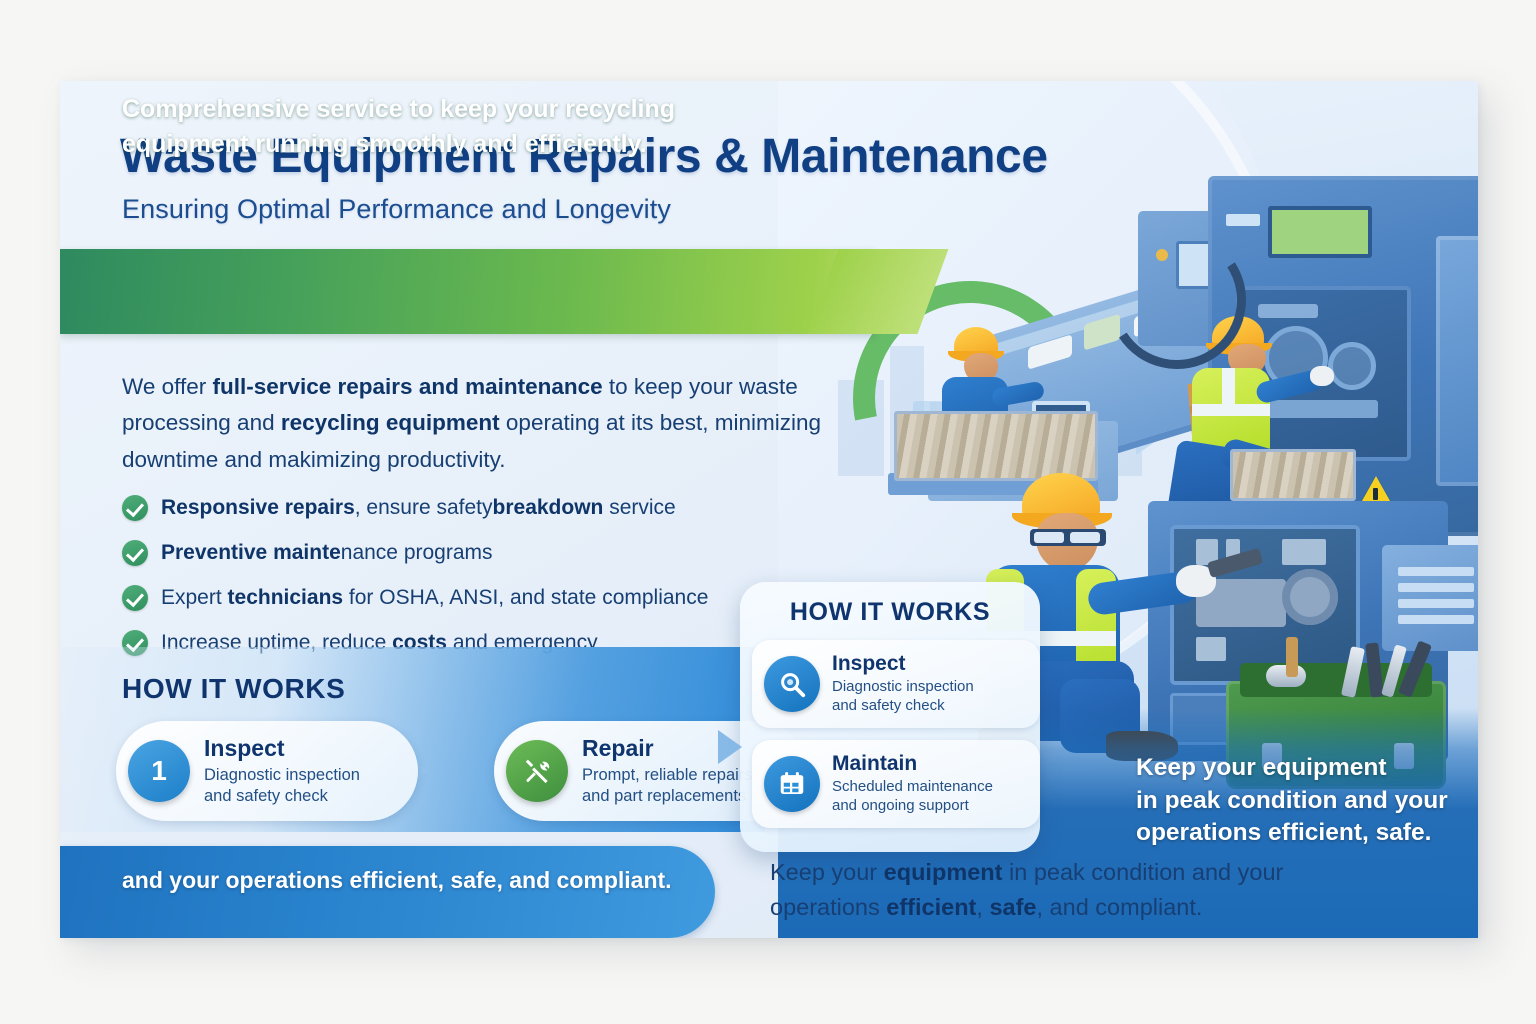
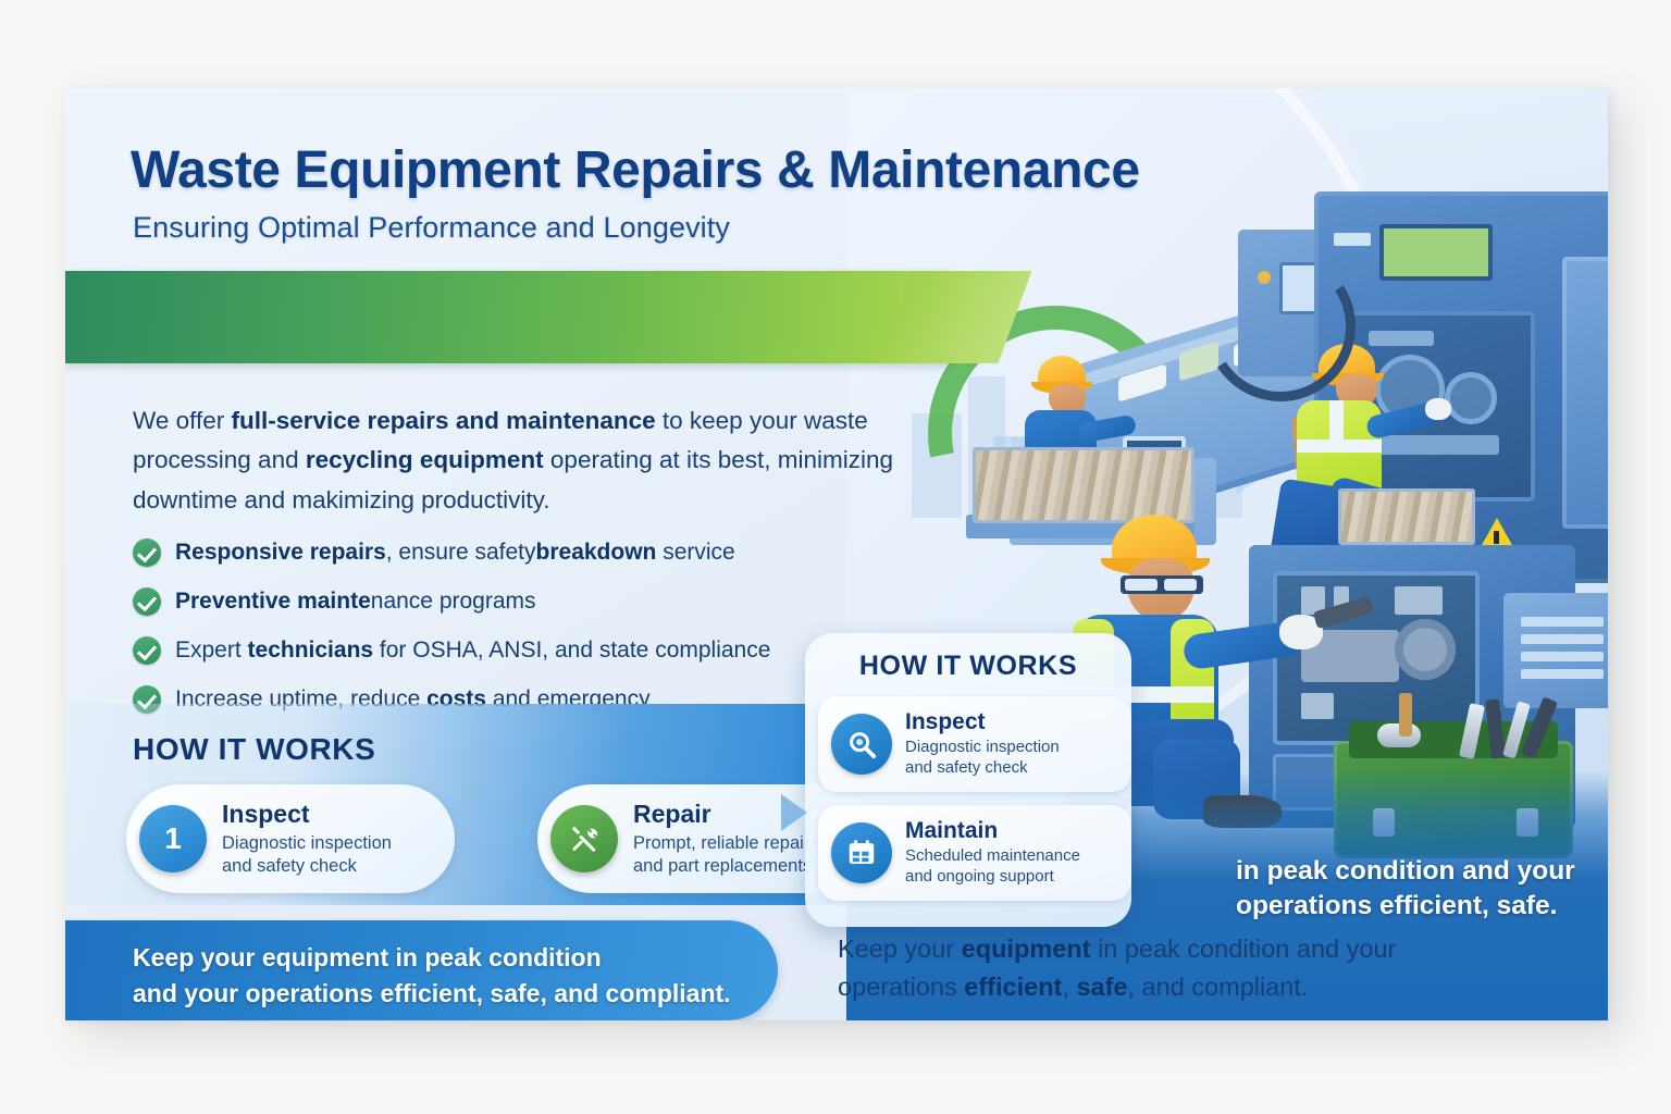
- Keep your equipment
  in peak condition and your
  operations efficient, safe.
  Waste Equipment Repairs & Maintenance
  Ensuring Optimal Performance and Longevity
- Comprehensive service to keep your recycling
- equipment running smoothly and efficiently.
  We offer full-service repairs and maintenance to keep your waste processing and recycling equipment operating at its best, minimizing downtime and makimizing productivity.
  Responsive repairs, ensure safetybreakdown service
  Preventive maintenance programs
  Expert technicians for OSHA, ANSI, and state compliance
  Increase uptime, reduce costs and emergency
  HOW IT WORKS
  1
  Inspect
  Diagnostic inspection
  and safety check
  Repair
  Prompt, reliable repai
  and part replacement
+ Keep your equipment in peak condition
  and your operations efficient, safe, and compliant.
  HOW IT WORKS
  Inspect
  Diagnostic inspection
  and safety check
  Maintain
  Scheduled maintenance
  and ongoing support
  Keep your equipment in peak condition and your operations efficient, safe, and compliant.
